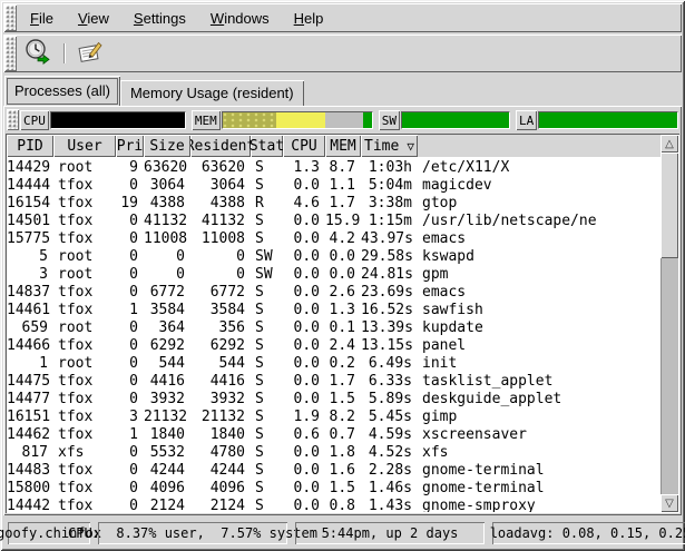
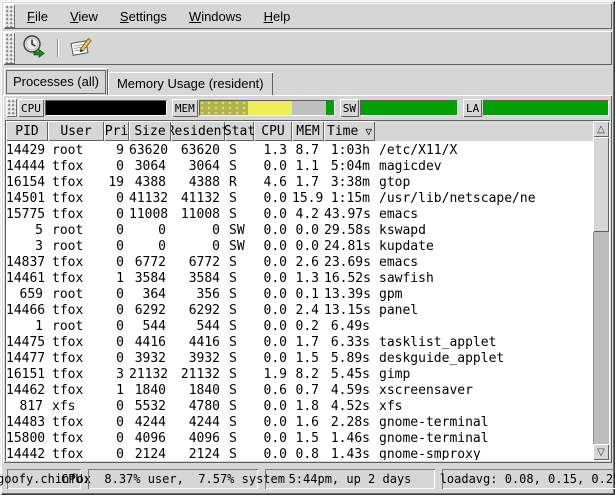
  File
  View
  Settings
  Windows
  Help
  Processes (all)
  Memory Usage (resident)
  CPU
  MEM
  SW
  LA
  PID
  User
  Pri
  Size
  Residen
  Stat
  CPU
  MEM
  Time
  ▽
  14429
  root
  9
  63620
  63620
  S
  1.3
  8.7
  1:03h
  /etc/X11/X
  14444
  tfox
  0
  3064
  3064
  S
  0.0
  1.1
  5:04m
  magicdev
  16154
  tfox
  19
  4388
  4388
  R
  4.6
  1.7
  3:38m
  gtop
  14501
  tfox
  0
  41132
  41132
  S
  0.0
  15.9
  1:15m
  /usr/lib/netscape/ne
  15775
  tfox
  0
  11008
  11008
  S
  0.0
  4.2
  43.97s
  emacs
  5
  root
  0
  0
  0
  SW
  0.0
  0.0
  29.58s
  kswapd
  3
  root
  0
  0
  0
  SW
  0.0
  0.0
  24.81s
- gpm
+ kupdate
  14837
  tfox
  0
  6772
  6772
  S
  0.0
  2.6
  23.69s
  emacs
  14461
  tfox
  1
  3584
  3584
  S
  0.0
  1.3
  16.52s
  sawfish
  659
  root
  0
  364
  356
  S
  0.0
  0.1
  13.39s
- kupdate
+ gpm
  14466
  tfox
  0
  6292
  6292
  S
  0.0
  2.4
  13.15s
  panel
  1
  root
  0
  544
  544
  S
  0.0
  0.2
  6.49s
- init
  14475
  tfox
  0
  4416
  4416
  S
  0.0
  1.7
  6.33s
  tasklist_applet
  14477
  tfox
  0
  3932
  3932
  S
  0.0
  1.5
  5.89s
  deskguide_applet
  16151
  tfox
  3
  21132
  21132
  S
  1.9
  8.2
  5.45s
  gimp
  14462
  tfox
  1
  1840
  1840
  S
  0.6
  0.7
  4.59s
  xscreensaver
  817
  xfs
  0
  5532
  4780
  S
  0.0
  1.8
  4.52s
  xfs
  14483
  tfox
  0
  4244
  4244
  S
  0.0
  1.6
  2.28s
  gnome-terminal
  15800
  tfox
  0
  4096
  4096
  S
  0.0
  1.5
  1.46s
  gnome-terminal
  14442
  tfox
  0
  2124
  2124
  S
  0.0
  0.8
  1.43s
  gnome-smproxy
  △
  ▽
  goofy.chinfo
  CPU: 8.37% user, 7.57% sys
  5:44pm, up 2 days
  loadavg: 0.08, 0.15, 0.2
